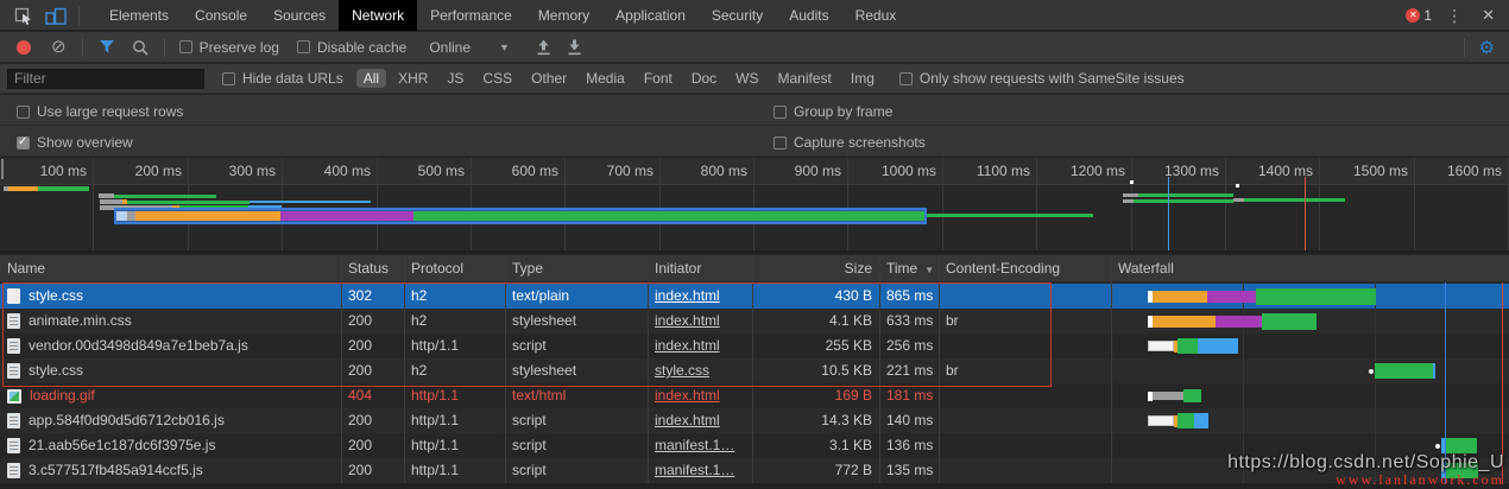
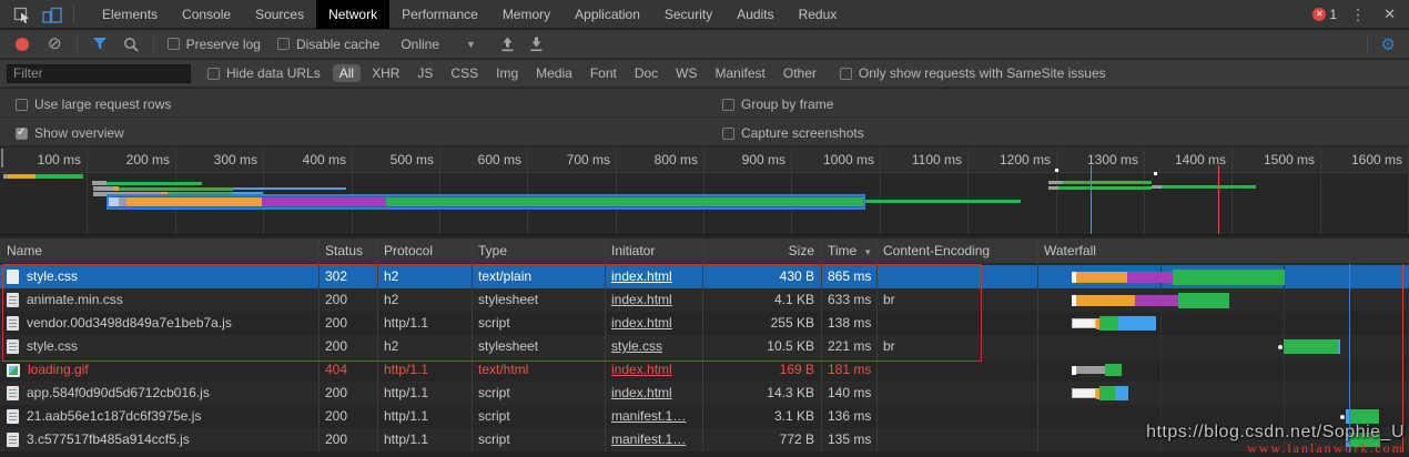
  Elements
  Console
  Sources
  Network
  Performance
  Memory
  Application
  Security
  Audits
  Redux
  ✕
  1
  ⋮
  ✕
  ⊘
  Preserve log
  Disable cache
  Online
  ▼
  ⚙
  Filter
  Hide data URLs
  All
  XHR
  JS
  CSS
- Other
+ Img
  Media
  Font
  Doc
  WS
  Manifest
- Img
+ Other
  Only show requests with SameSite issues
  Use large request rows
  Group by frame
  Show overview
  Capture screenshots
  100 ms
  200 ms
  300 ms
  400 ms
  500 ms
  600 ms
  700 ms
  800 ms
  900 ms
  1000 ms
  1100 ms
  1200 ms
  1300 ms
  1400 ms
  1500 ms
  1600 ms
  Name
  Status
  Protocol
  Type
  Initiator
  Size
  Time ▼
  Content-Encoding
  Waterfall
  style.css
  302
  h2
  text/plain
  index.html
  430 B
  865 ms
  animate.min.css
  200
  h2
  stylesheet
  index.html
  4.1 KB
  633 ms
  br
  vendor.00d3498d849a7e1beb7a.js
  200
  http/1.1
  script
  index.html
  255 KB
- 256 ms
+ 138 ms
  style.css
  200
  h2
  stylesheet
  style.css
  10.5 KB
  221 ms
  br
  loading.gif
  404
  http/1.1
  text/html
  index.html
  169 B
  181 ms
  app.584f0d90d5d6712cb016.js
  200
  http/1.1
  script
  index.html
  14.3 KB
  140 ms
  21.aab56e1c187dc6f3975e.js
  200
  http/1.1
  script
  manifest.1…
  3.1 KB
  136 ms
  3.c577517fb485a914ccf5.js
  200
  http/1.1
  script
  manifest.1…
  772 B
  135 ms
  https://blog.csdn.net/Sophie_U
  www.lanlanwork.com
